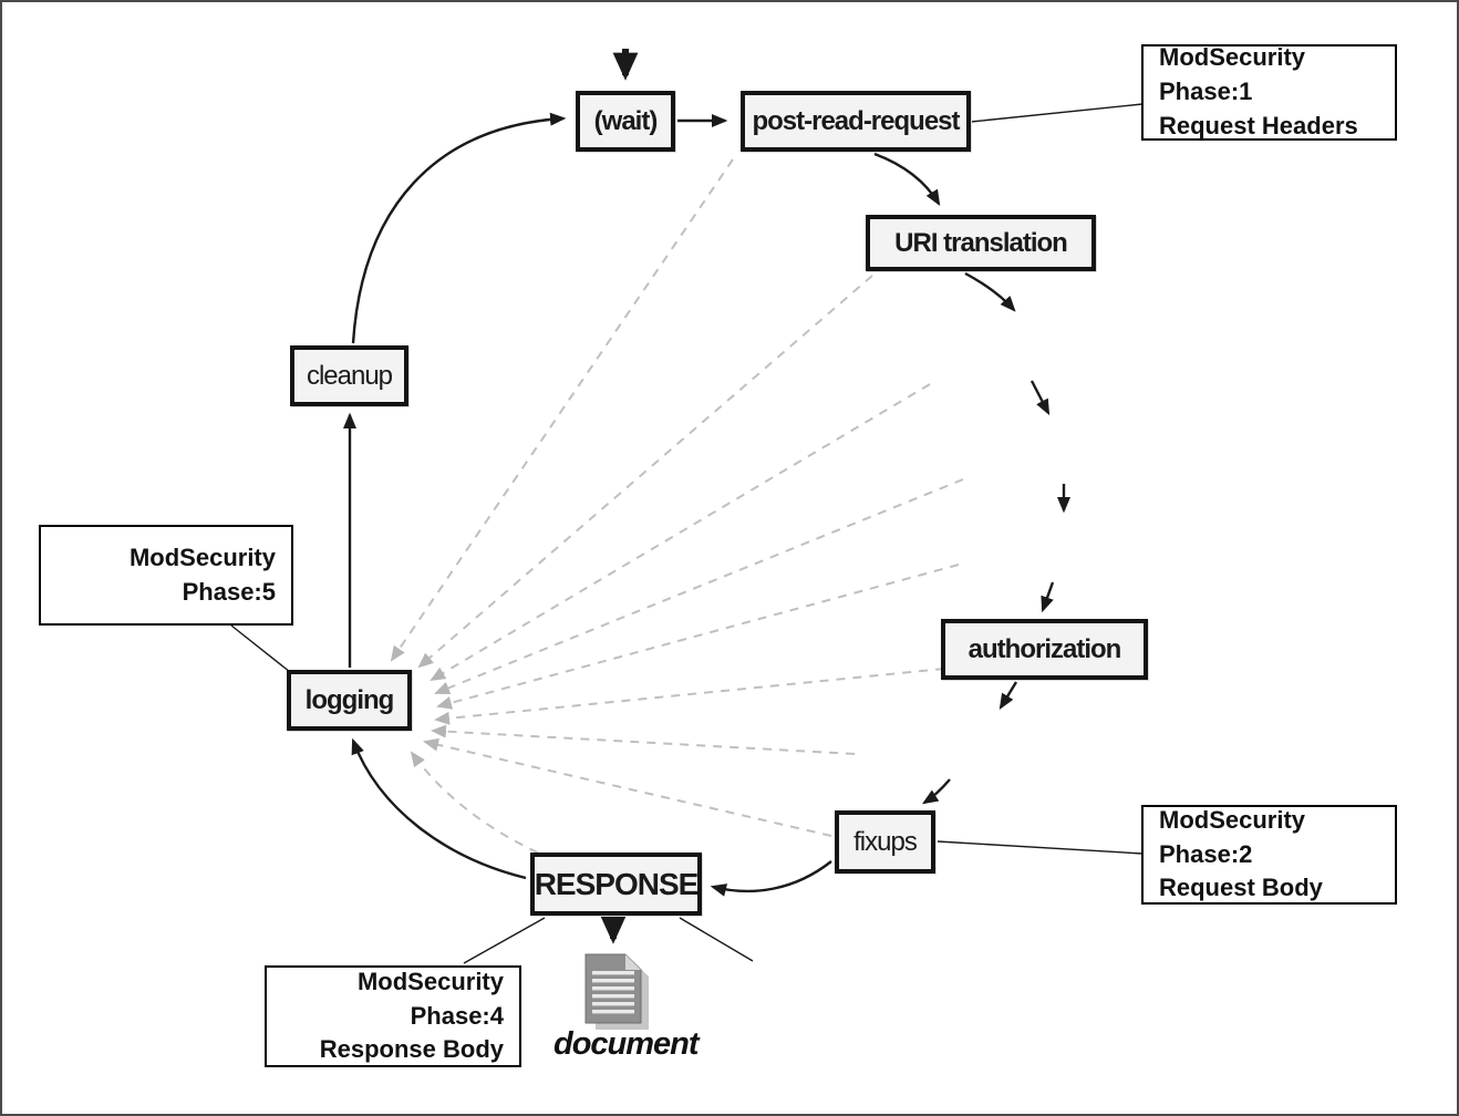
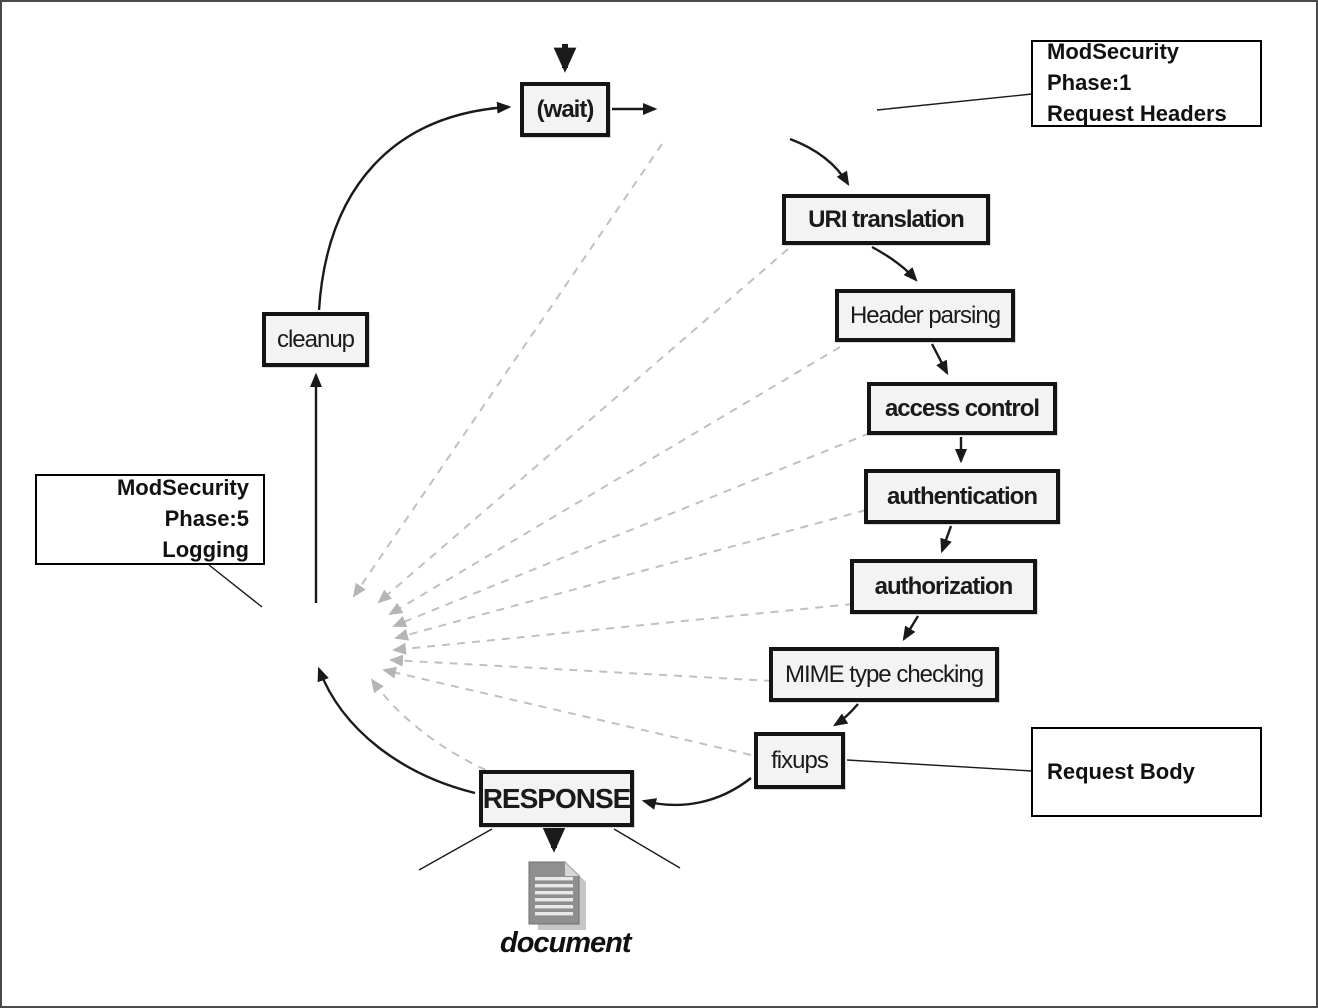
  (wait)
- post-read-request
  URI translation
+ Header parsing
+ access control
+ authentication
  authorization
+ MIME type checking
  fixups
  RESPONSE
- logging
  cleanup
  ModSecurity Phase:1
  Request Headers
- ModSecurity Phase:2
  Request Body
- ModSecurity Phase:4
- Response Body
  ModSecurity Phase:5
+ Logging
  document
